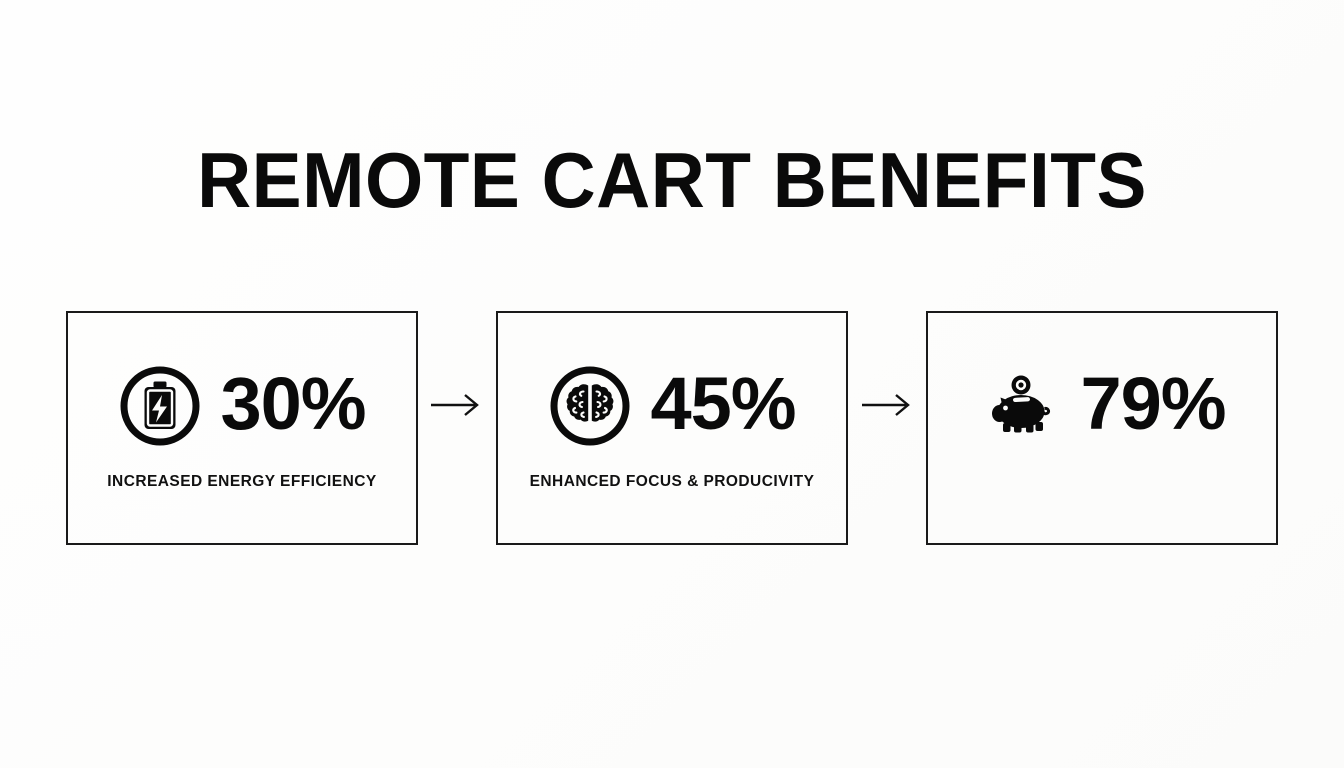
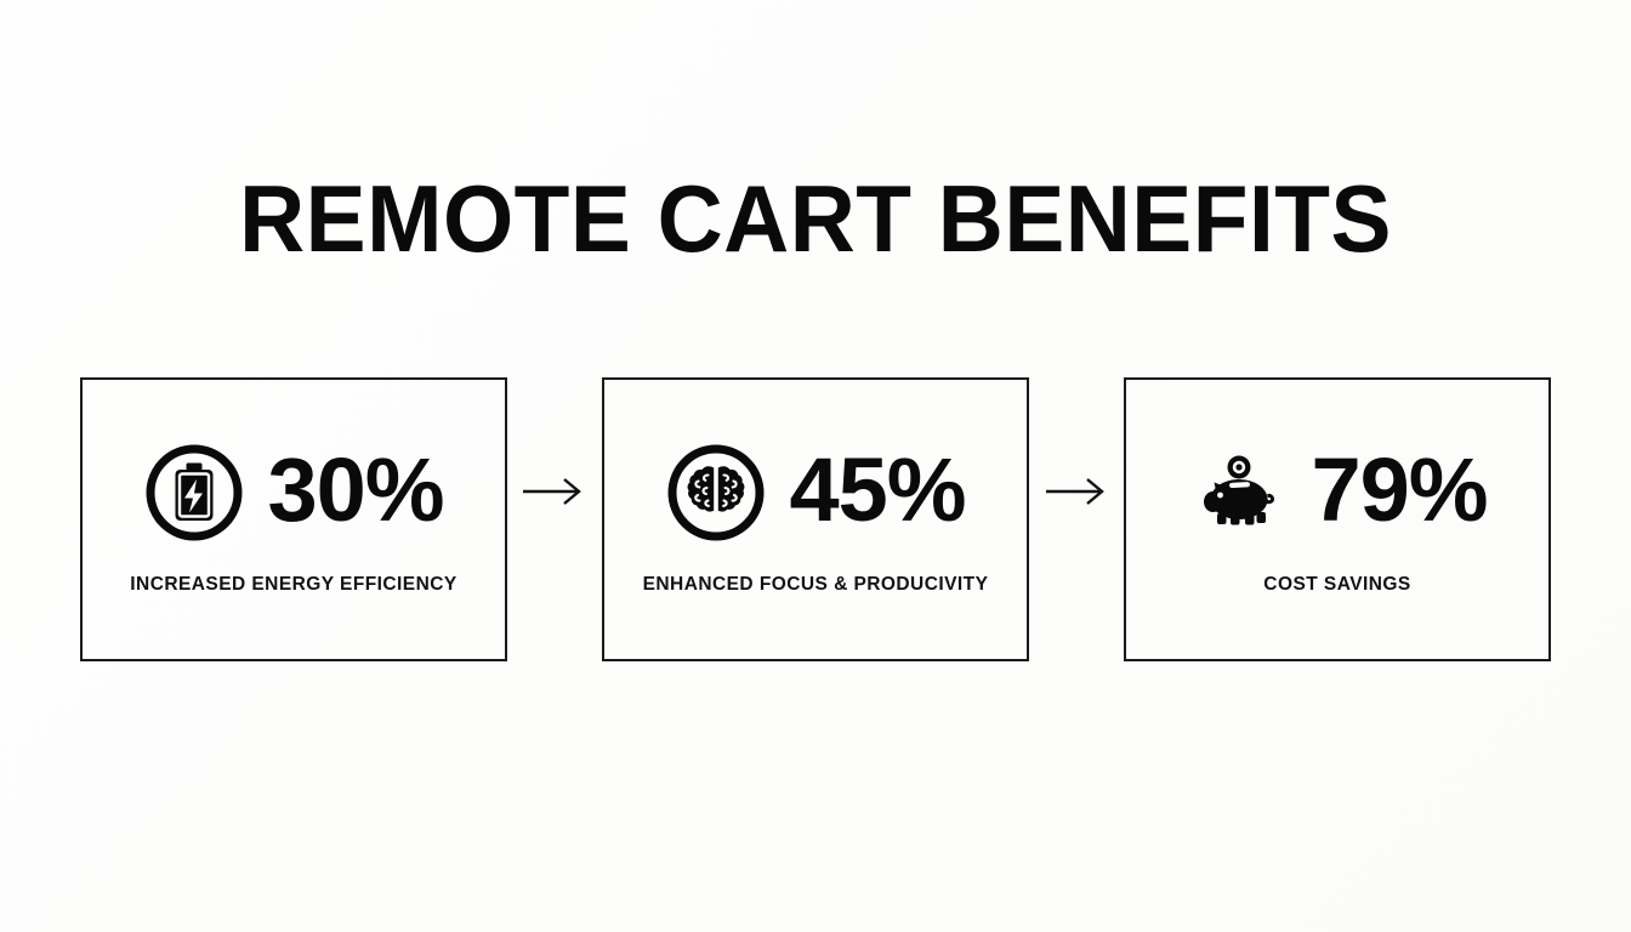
  REMOTE CART BENEFITS
  30%
  INCREASED ENERGY EFFICIENCY
  45%
  ENHANCED FOCUS & PRODUCIVITY
  79%
+ COST SAVINGS
